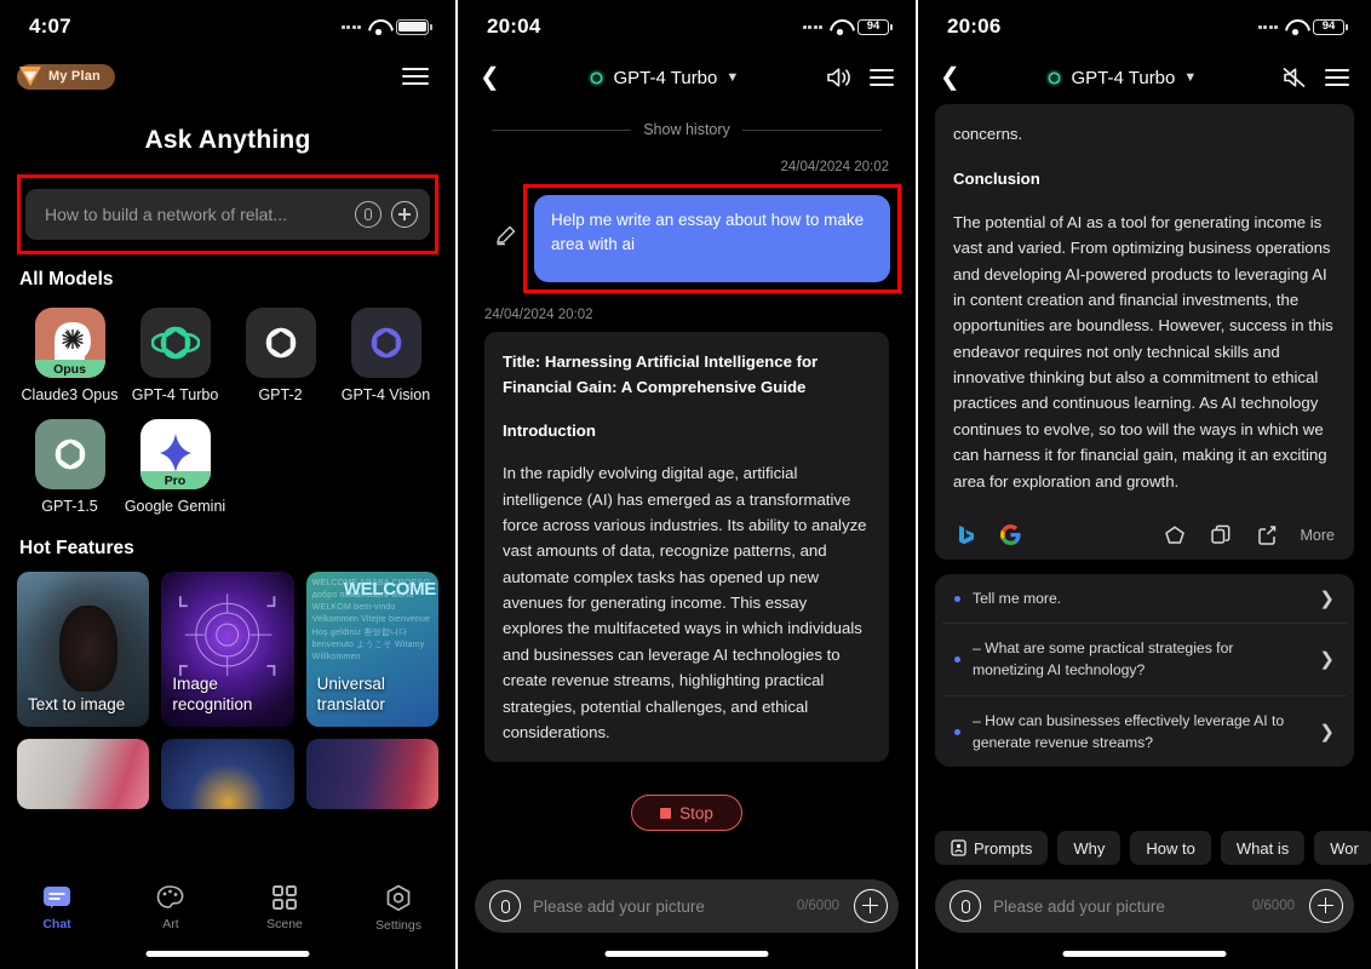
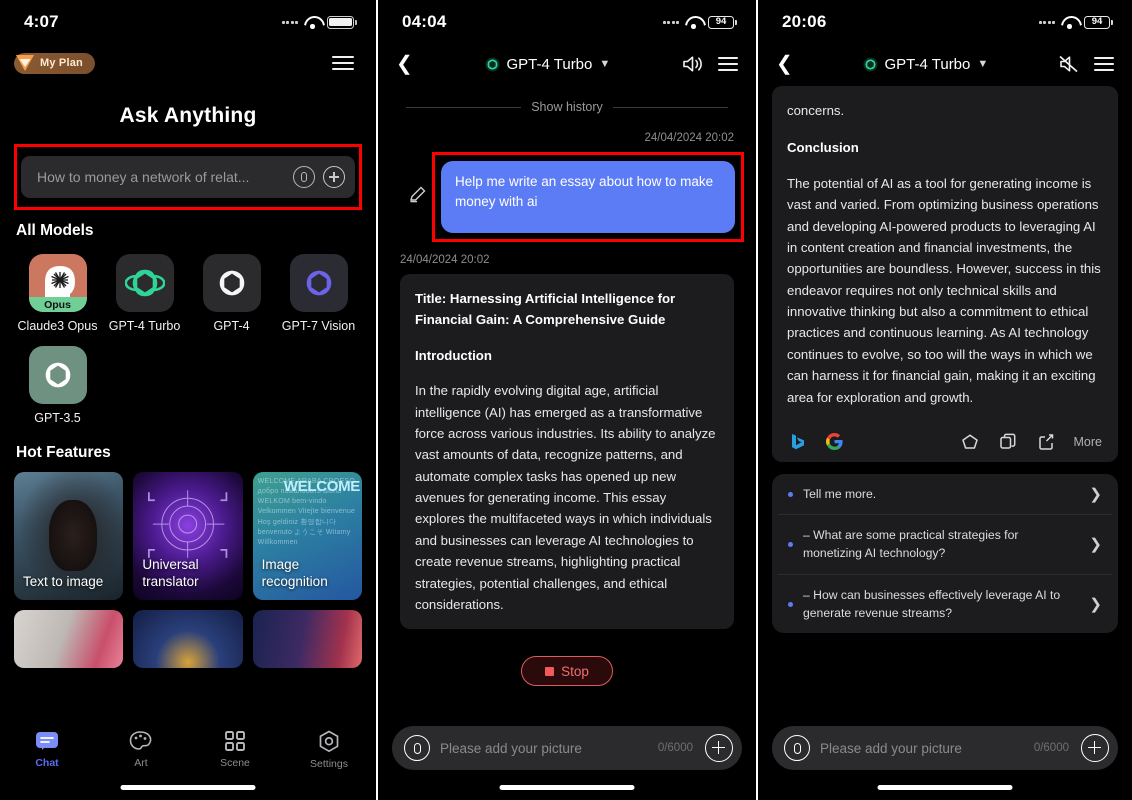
  4:07
  My Plan
  Ask Anything
- How to build a network of relat...
+ How to money a network of relat...
  All Models
  Opus
  Claude3 Opus
  GPT-4 Turbo
- GPT-2
+ GPT-4
- GPT-4 Vision
+ GPT-7 Vision
- GPT-1.5
+ GPT-3.5
- Pro
- Google Gemini
  Hot Features
  Text to image
- Image recognition
+ Universal translator
  WELCOME
- Universal translator
+ Image recognition
  Chat
  Art
  Scene
  Settings
- 20:04
+ 04:04
  94
  ❮
  GPT-4 Turbo
  ▼
  Show history
  24/04/2024 20:02
- Help me write an essay about how to make area with ai
+ Help me write an essay about how to make money with ai
  24/04/2024 20:02
  Title: Harnessing Artificial Intelligence for Financial Gain: A Comprehensive Guide
  Introduction
  In the rapidly evolving digital age, artificial intelligence (AI) has emerged as a transformative force across various industries. Its ability to analyze vast amounts of data, recognize patterns, and automate complex tasks has opened up new avenues for generating income. This essay explores the multifaceted ways in which individuals and businesses can leverage AI technologies to create revenue streams, highlighting practical strategies, potential challenges, and ethical considerations.
  Stop
  Please add your picture
  0/6000
  20:06
  94
  ❮
  GPT-4 Turbo
  ▼
  concerns.
  Conclusion
  The potential of AI as a tool for generating income is vast and varied. From optimizing business operations and developing AI-powered products to leveraging AI in content creation and financial investments, the opportunities are boundless. However, success in this endeavor requires not only technical skills and innovative thinking but also a commitment to ethical practices and continuous learning. As AI technology continues to evolve, so too will the ways in which we can harness it for financial gain, making it an exciting area for exploration and growth.
  More
  Tell me more.
  ❯
  – What are some practical strategies for monetizing AI technology?
  ❯
  – How can businesses effectively leverage AI to generate revenue streams?
  ❯
- Prompts
- Why
- How to
- What is
- Wor
  Please add your picture
  0/6000
